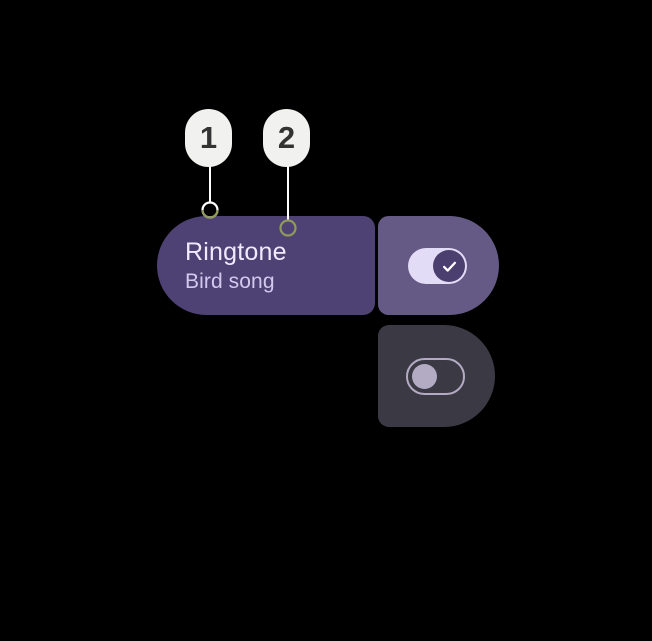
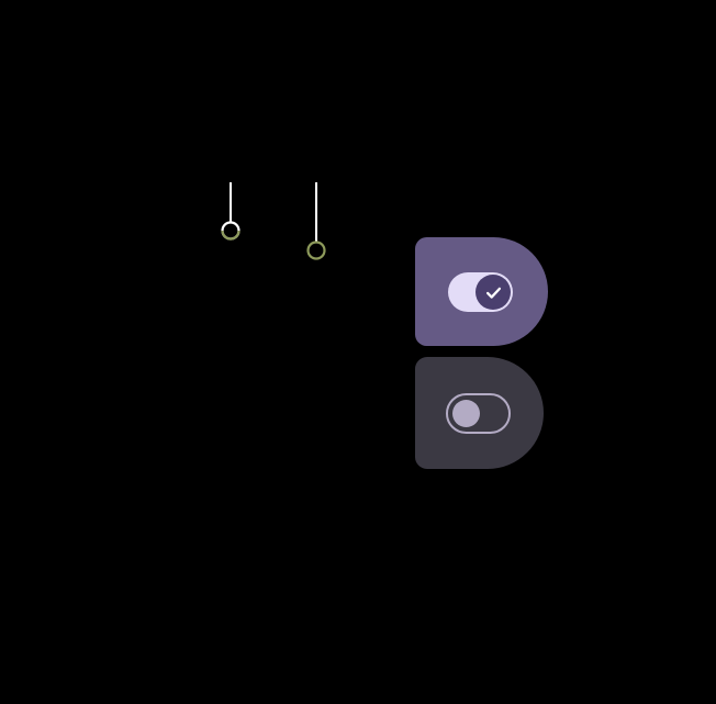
- Ringtone
- Bird song
- 1
- 2
